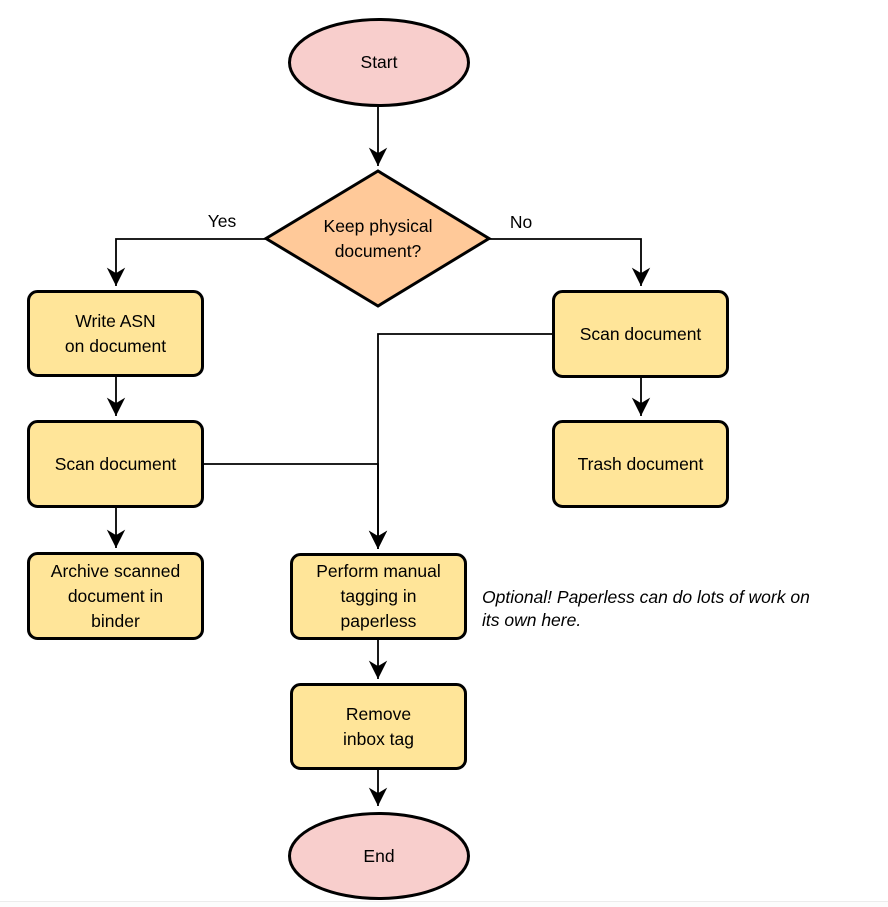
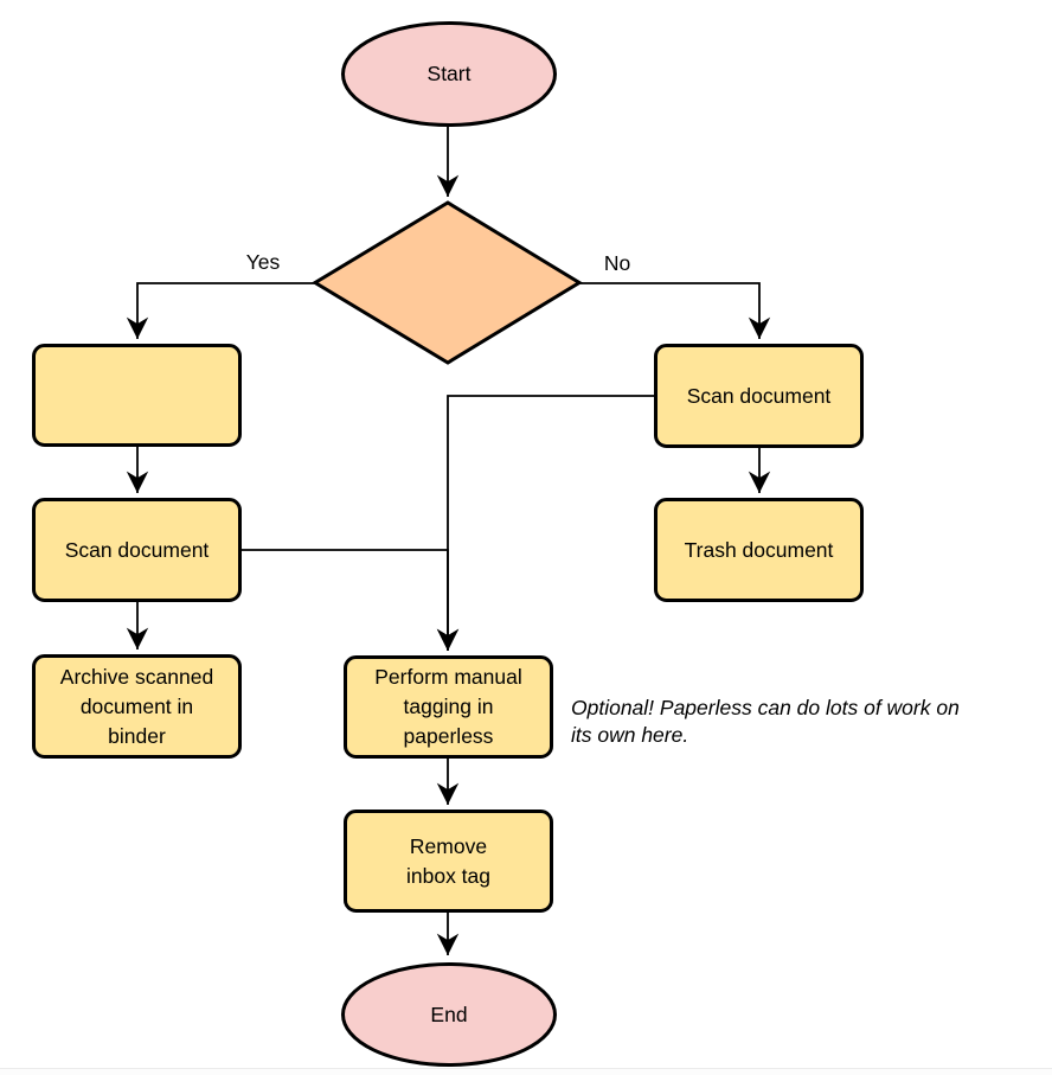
  Start
- Keep physical
- document?
- Write ASN
- on document
  Scan document
  Archive scanned
  document in
  binder
  Scan document
  Trash document
  Perform manual
  tagging in
  paperless
  Remove
  inbox tag
  End
  Yes
  No
  Optional! Paperless can do lots of work on
  its own here.
